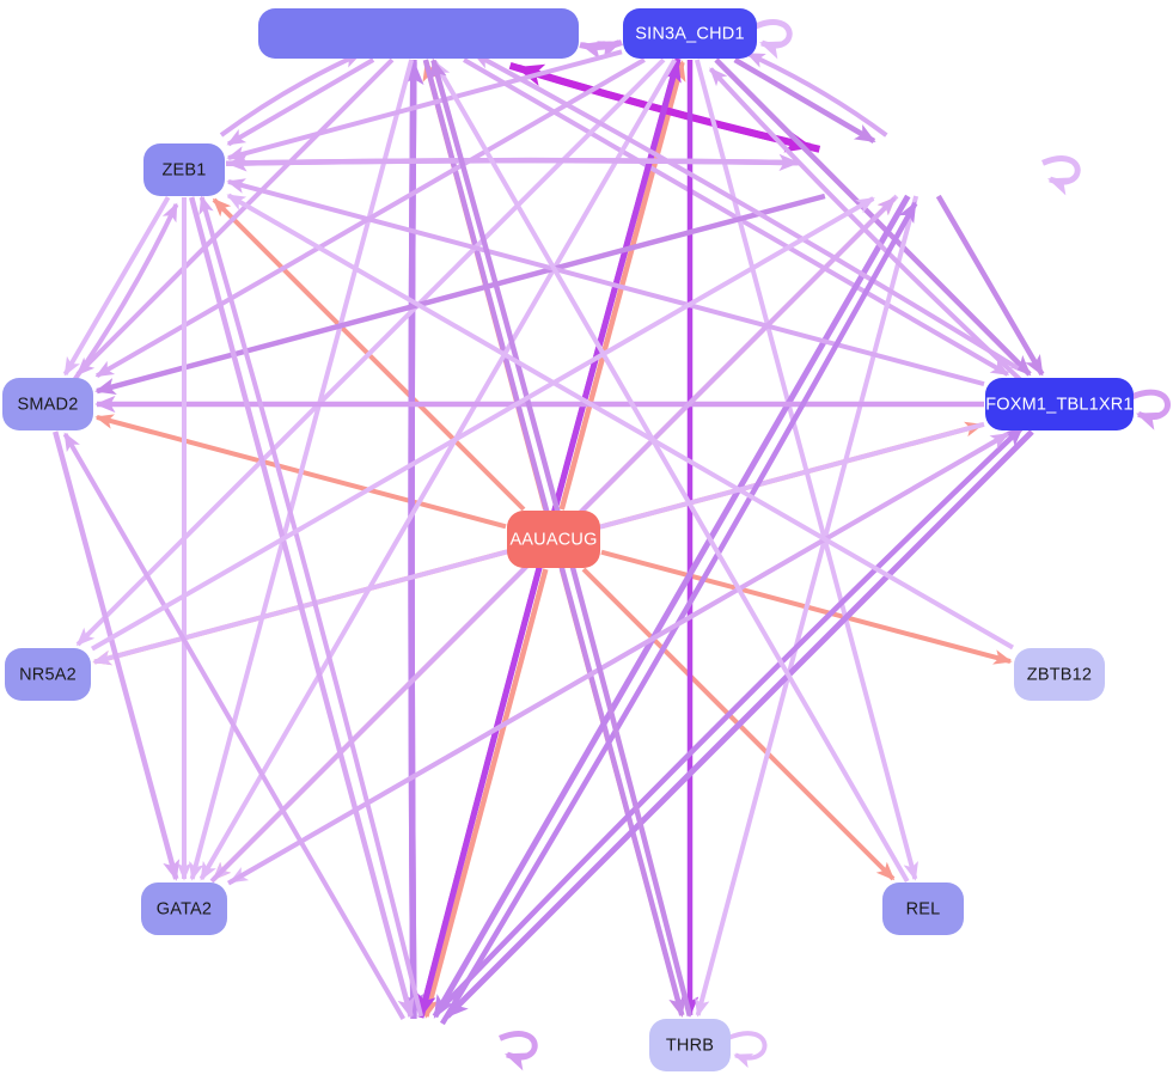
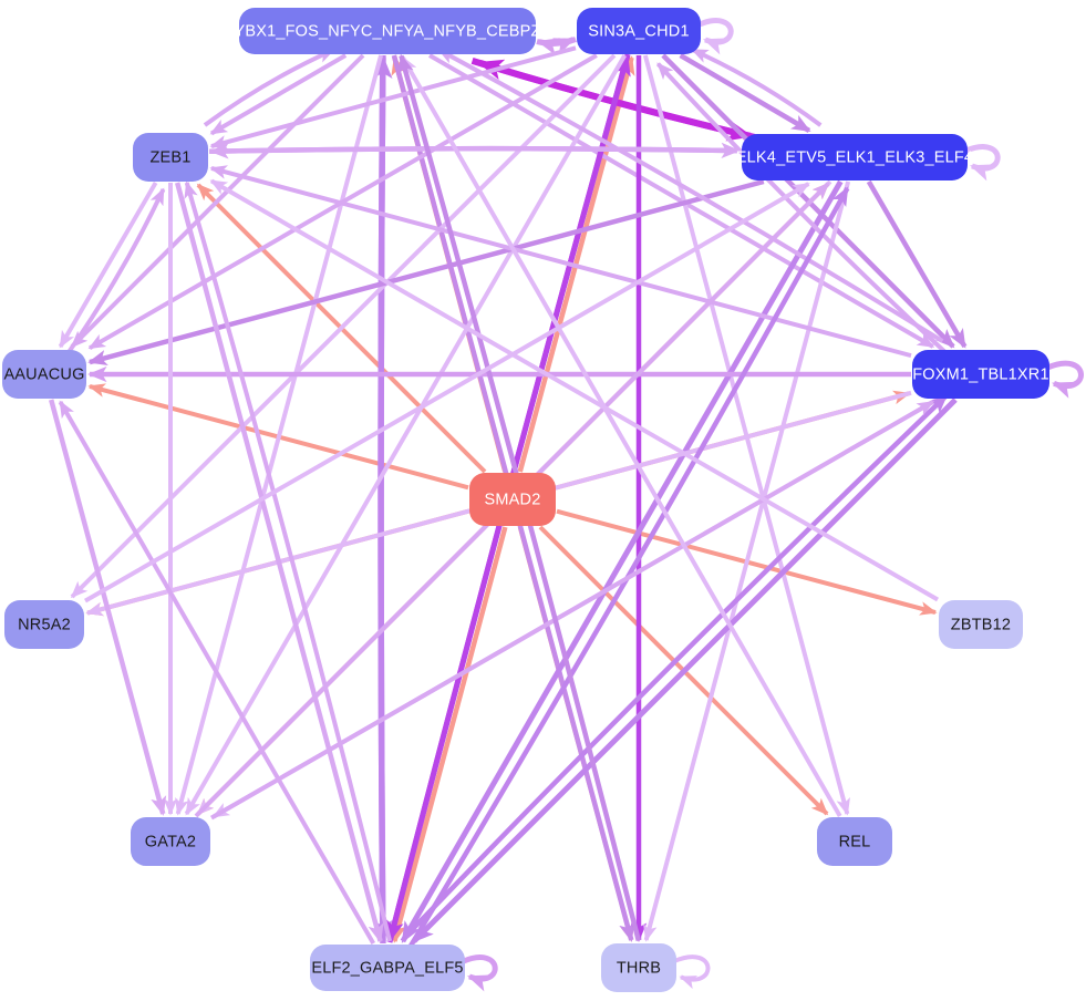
+ YBX1_FOS_NFYC_NFYA_NFYB_CEBPZ
  SIN3A_CHD1
  ZEB1
+ ELK4_ETV5_ELK1_ELK3_ELF4
- SMAD2
+ AAUACUG
  FOXM1_TBL1XR1
- AAUACUG
+ SMAD2
  NR5A2
  ZBTB12
  GATA2
  REL
+ ELF2_GABPA_ELF5
  THRB
